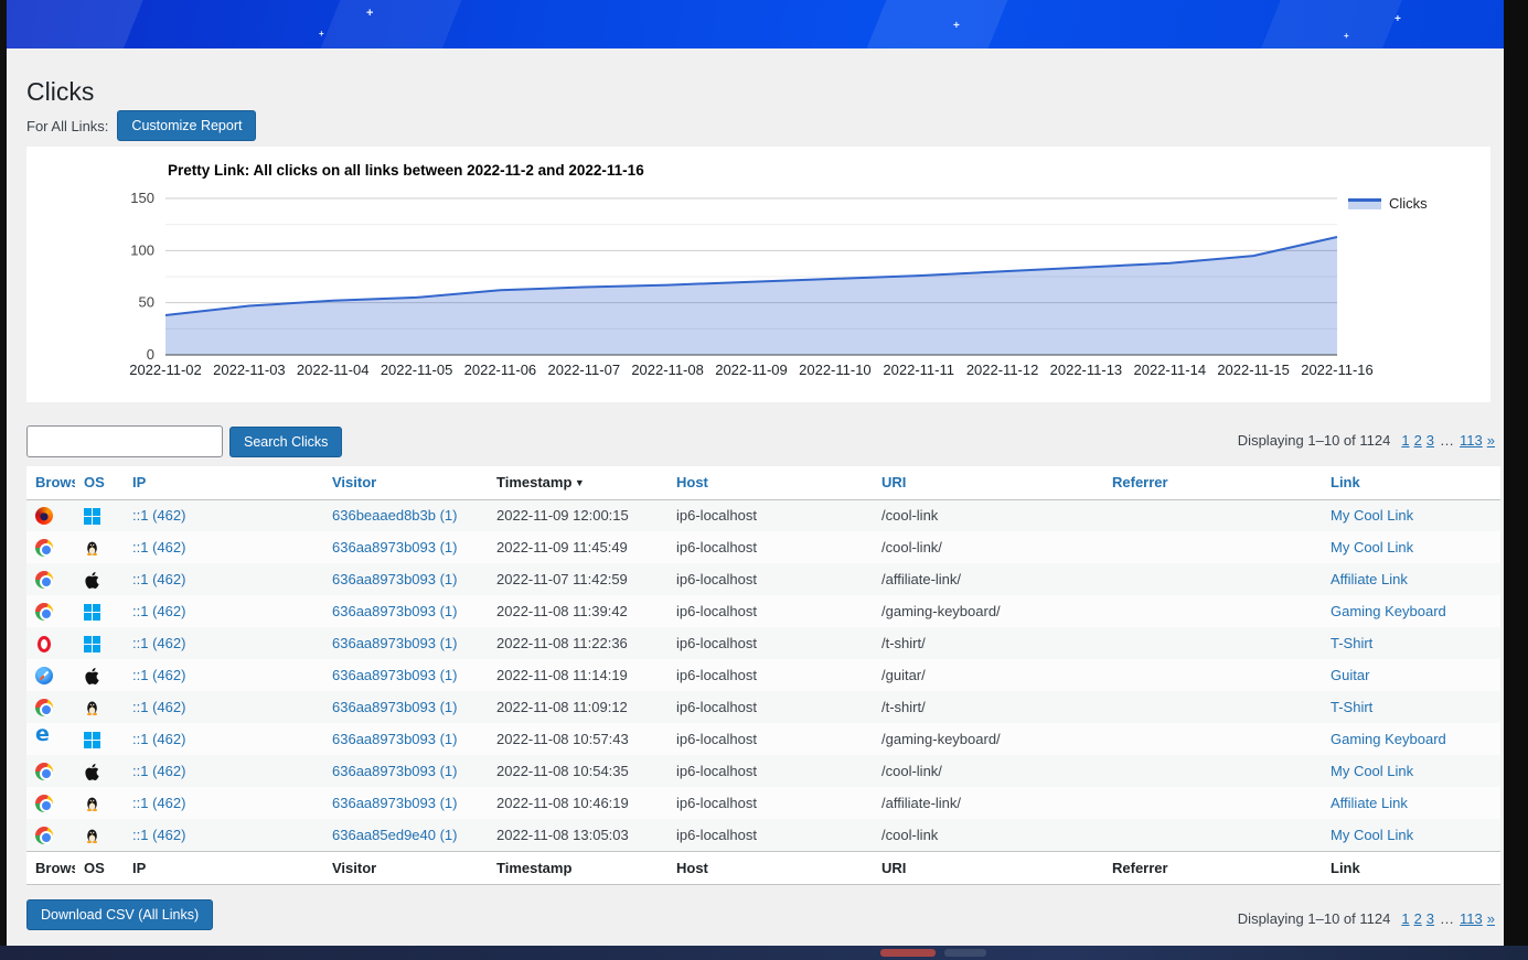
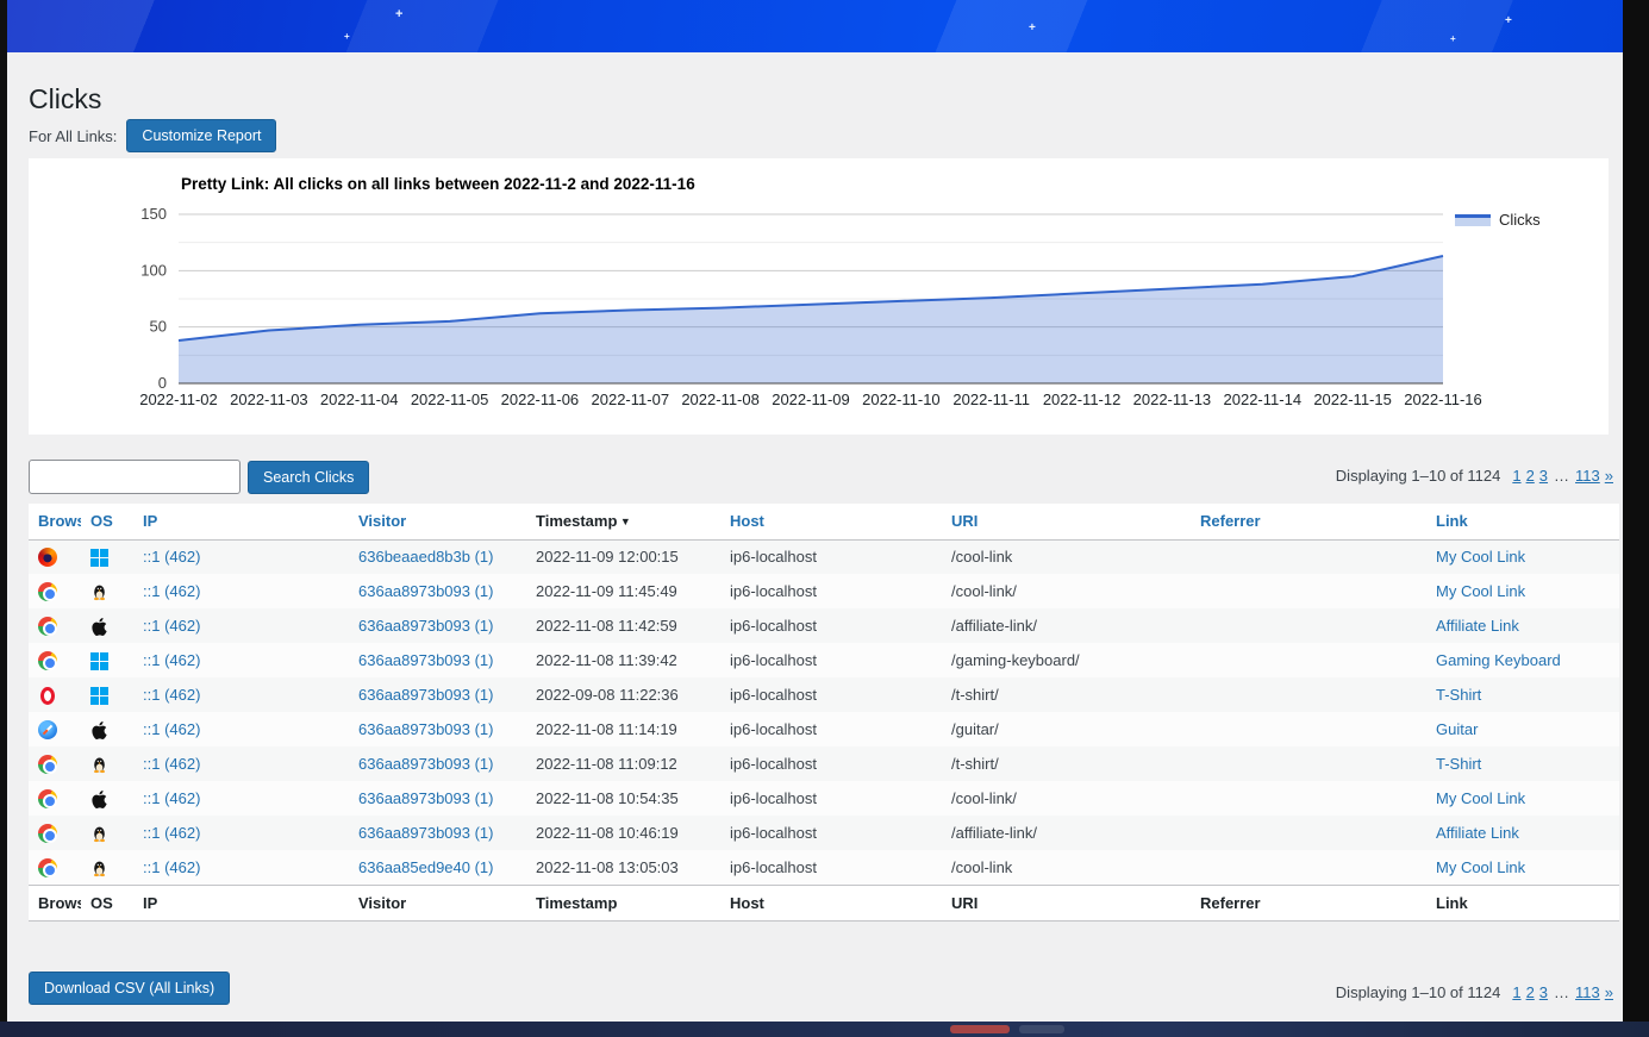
  +
  +
  +
  +
  +
  Clicks
  For All Links:
  Customize Report
  0
  50
  100
  150
  2022-11-02
  2022-11-03
  2022-11-04
  2022-11-05
  2022-11-06
  2022-11-07
  2022-11-08
  2022-11-09
  2022-11-10
  2022-11-11
  2022-11-12
  2022-11-13
  2022-11-14
  2022-11-15
  2022-11-16
  Pretty Link: All clicks on all links between 2022-11-2 and 2022-11-16
  Clicks
  Search Clicks
  Displaying 1–10 of 1124 1 2 3 … 113 »
  Brow	OS	IP	Visitor	Timestamp ▼	Host	URI	Referrer	Link
  		::1 (462)	636beaaed8b3b (1)	2022-11-09 12:00:15	ip6-localhost	/cool-link		My Cool Link
  		::1 (462)	636aa8973b093 (1)	2022-11-09 11:45:49	ip6-localhost	/cool-link/		My Cool Link
- 		::1 (462)	636aa8973b093 (1)	2022-11-07 11:42:59	ip6-localhost	/affiliate-link/		Affiliate Link
+ 		::1 (462)	636aa8973b093 (1)	2022-11-08 11:42:59	ip6-localhost	/affiliate-link/		Affiliate Link
  		::1 (462)	636aa8973b093 (1)	2022-11-08 11:39:42	ip6-localhost	/gaming-keyboard/		Gaming Keyboard
- 		::1 (462)	636aa8973b093 (1)	2022-11-08 11:22:36	ip6-localhost	/t-shirt/		T-Shirt
+ 		::1 (462)	636aa8973b093 (1)	2022-09-08 11:22:36	ip6-localhost	/t-shirt/		T-Shirt
  		::1 (462)	636aa8973b093 (1)	2022-11-08 11:14:19	ip6-localhost	/guitar/		Guitar
  		::1 (462)	636aa8973b093 (1)	2022-11-08 11:09:12	ip6-localhost	/t-shirt/		T-Shirt
- 		::1 (462)	636aa8973b093 (1)	2022-11-08 10:57:43	ip6-localhost	/gaming-keyboard/		Gaming Keyboard
  		::1 (462)	636aa8973b093 (1)	2022-11-08 10:54:35	ip6-localhost	/cool-link/		My Cool Link
  		::1 (462)	636aa8973b093 (1)	2022-11-08 10:46:19	ip6-localhost	/affiliate-link/		Affiliate Link
  		::1 (462)	636aa85ed9e40 (1)	2022-11-08 13:05:03	ip6-localhost	/cool-link		My Cool Link
  Brow	OS	IP	Visitor	Timestamp	Host	URI	Referrer	Link
  Download CSV (All Links)
  Displaying 1–10 of 1124 1 2 3 … 113 »
